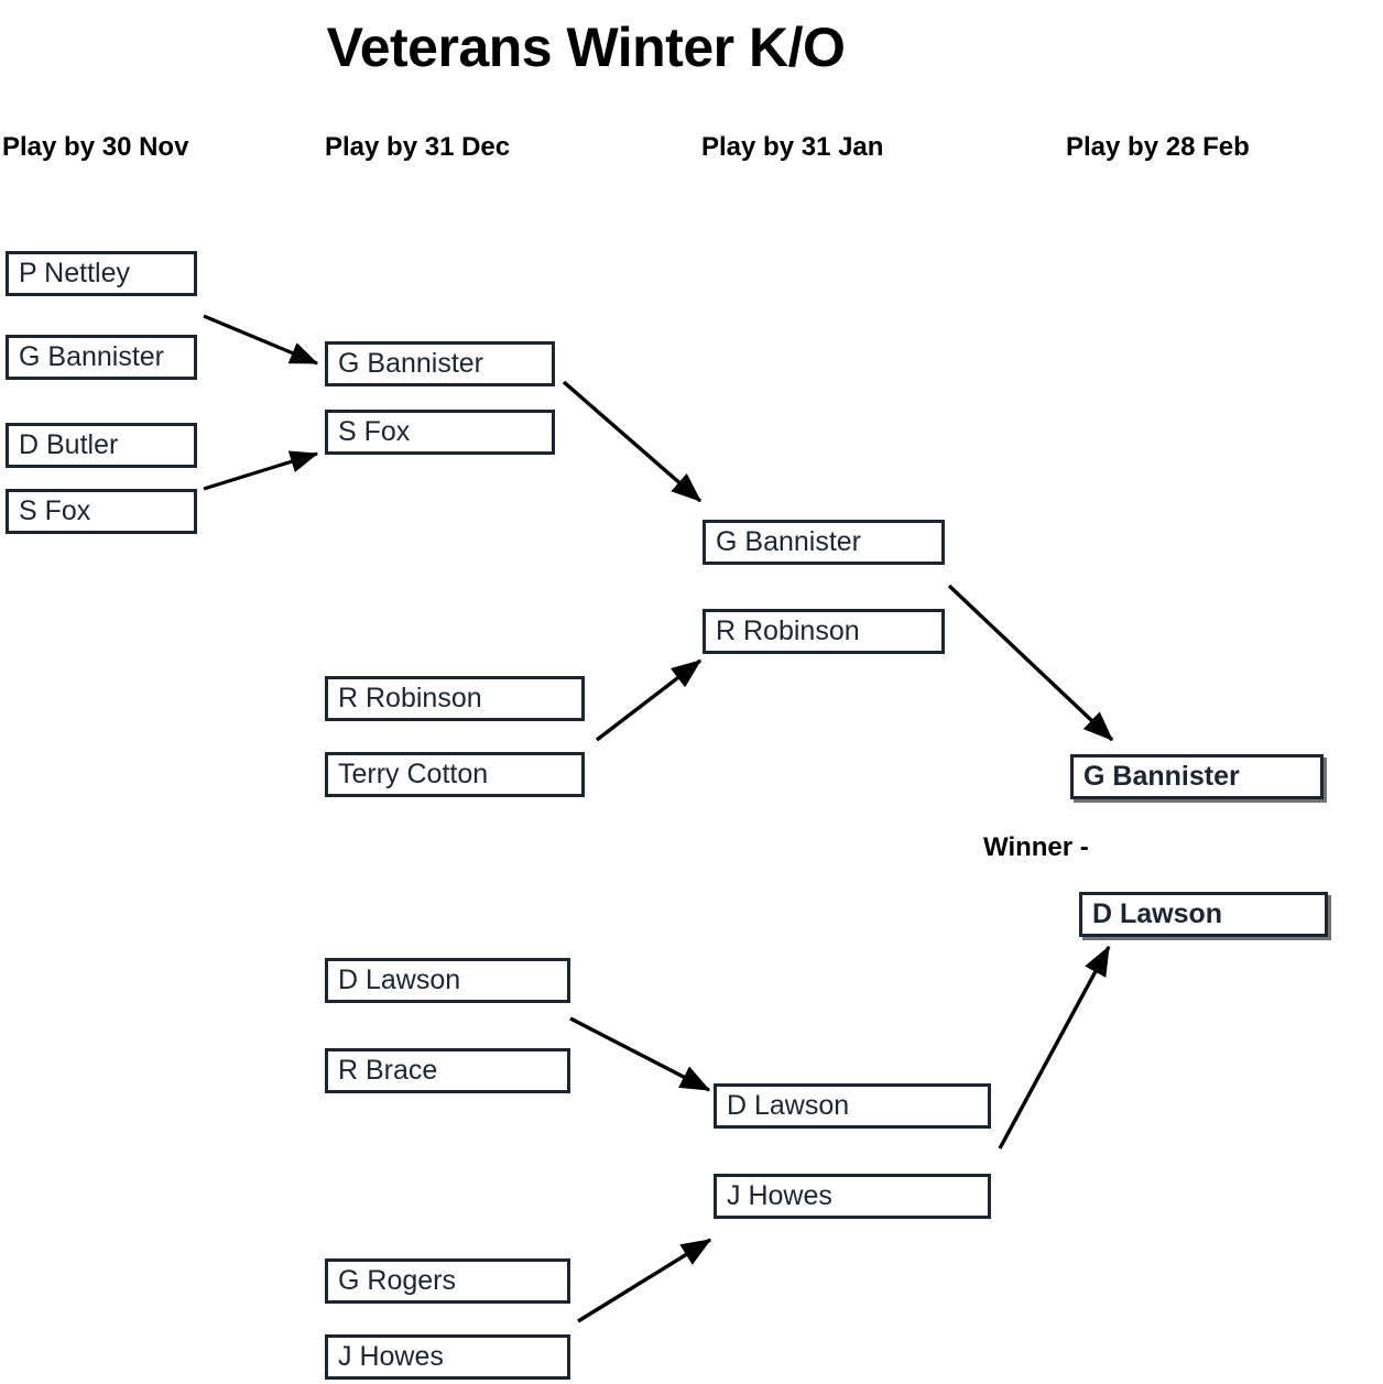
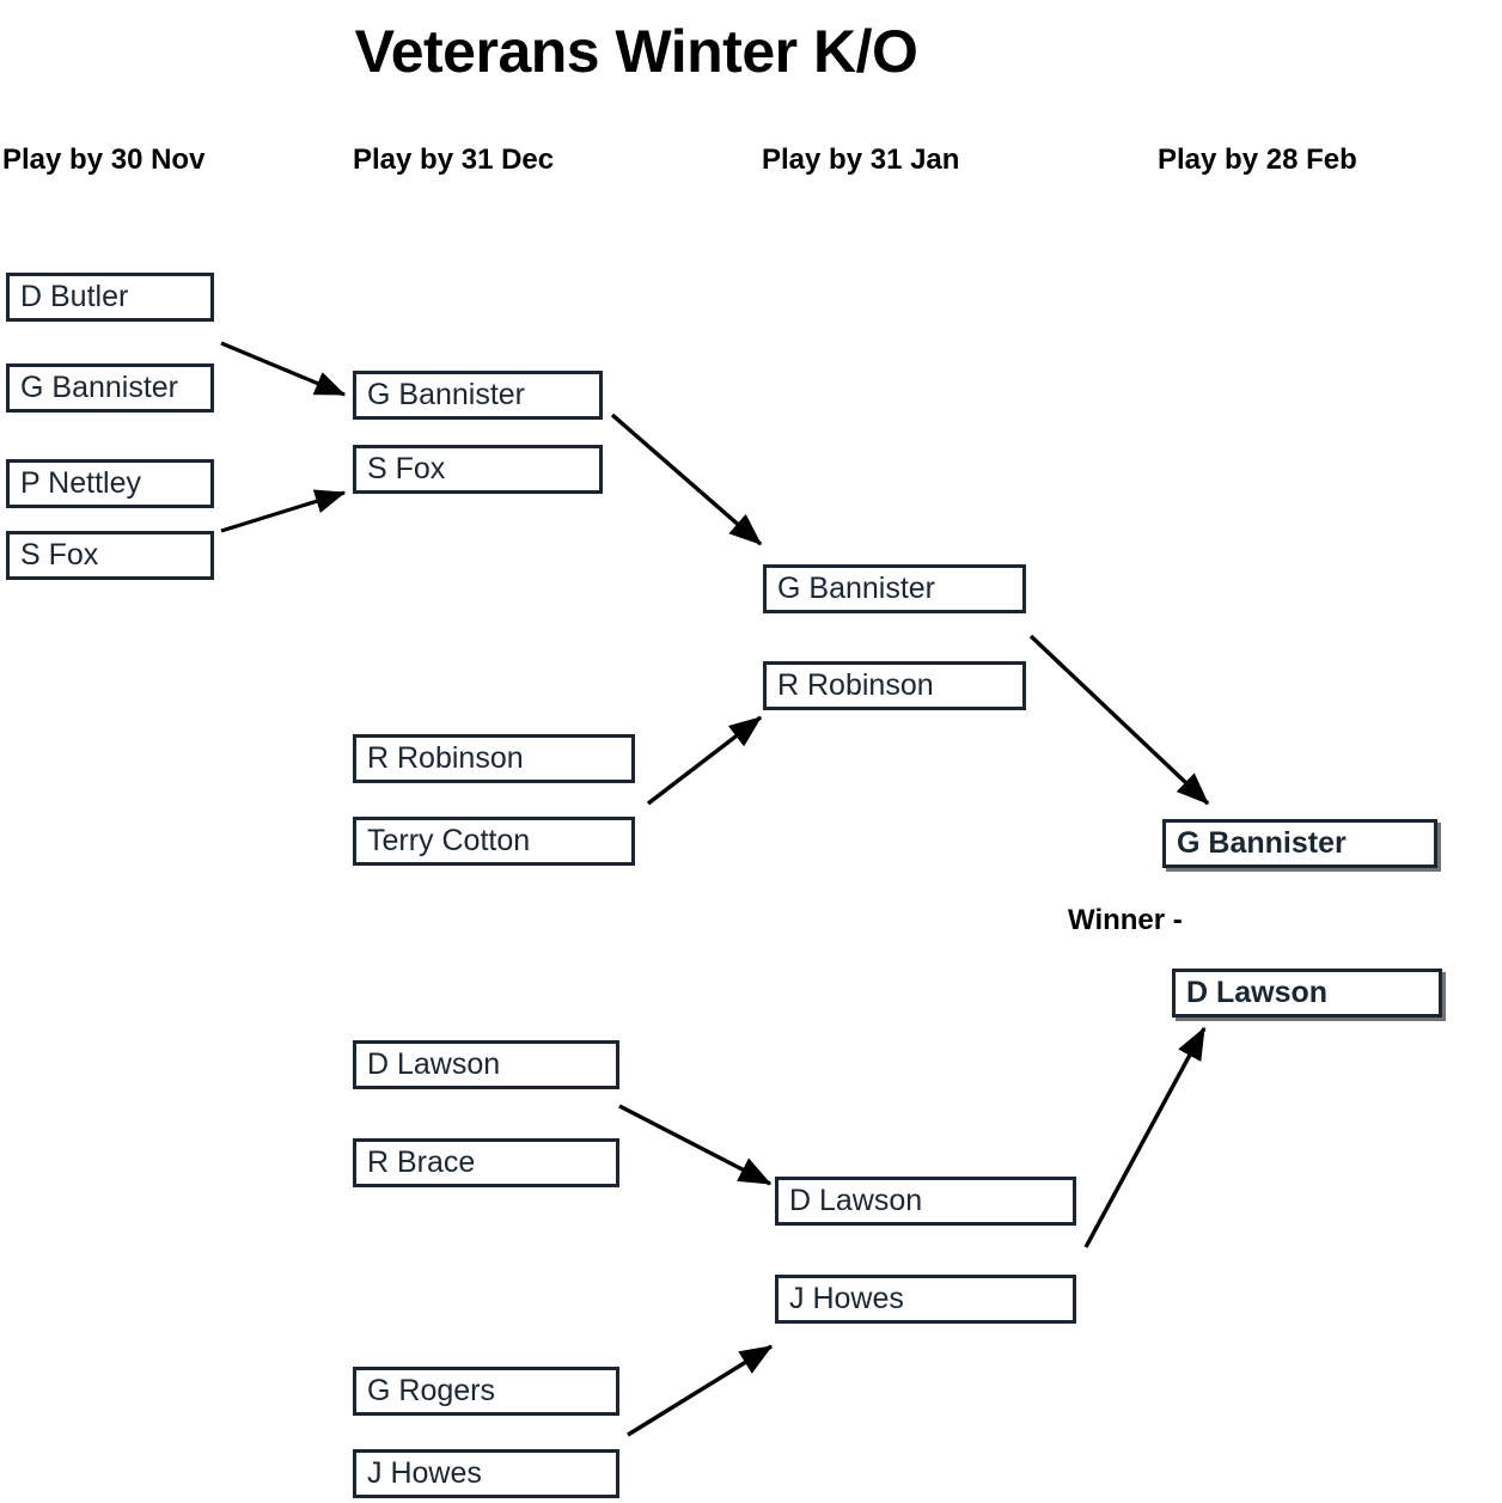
  Veterans Winter K/O
  Play by 30 Nov
  Play by 31 Dec
  Play by 31 Jan
  Play by 28 Feb
- P Nettley
+ D Butler
  G Bannister
- D Butler
+ P Nettley
  S Fox
  G Bannister
  S Fox
  R Robinson
  Terry Cotton
  D Lawson
  R Brace
  G Rogers
  J Howes
  G Bannister
  R Robinson
  D Lawson
  J Howes
  G Bannister
  D Lawson
  Winner -
